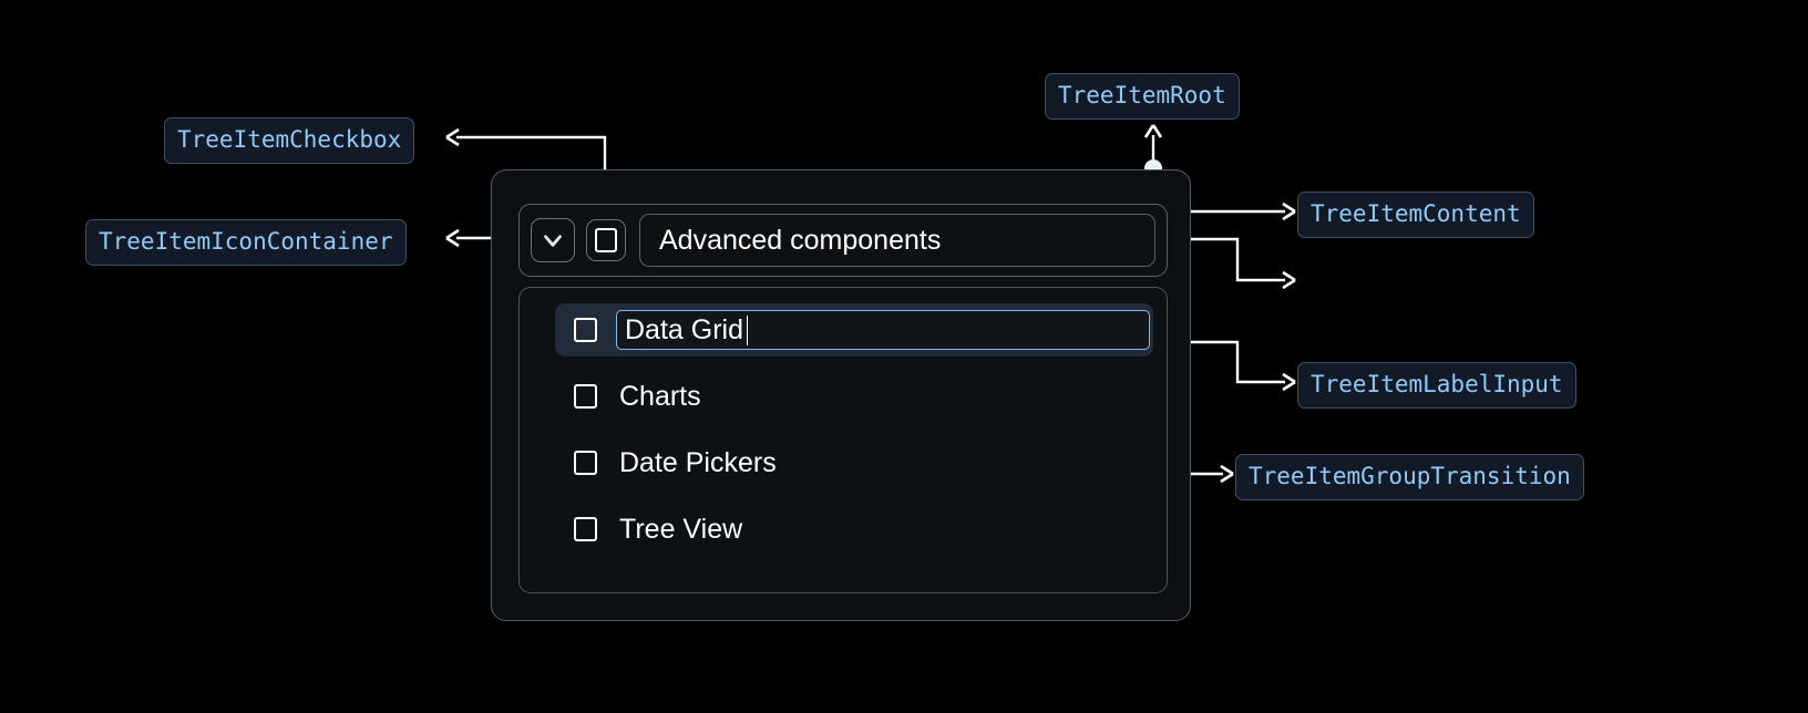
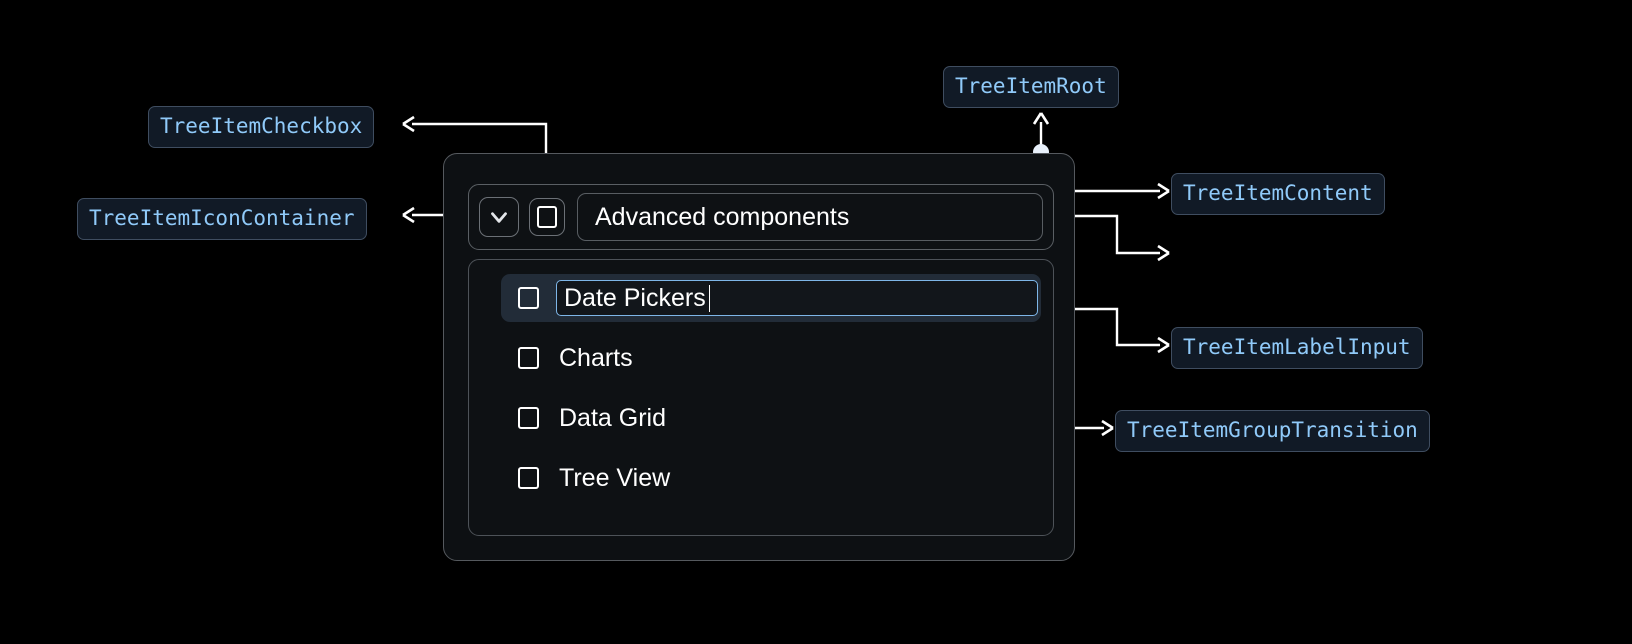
  TreeItemRoot
  TreeItemCheckbox
  TreeItemIconContainer
  TreeItemContent
  TreeItemLabelInput
  TreeItemGroupTransition
  Advanced components
- Data Grid
+ Date Pickers
  Charts
- Date Pickers
+ Data Grid
  Tree View
